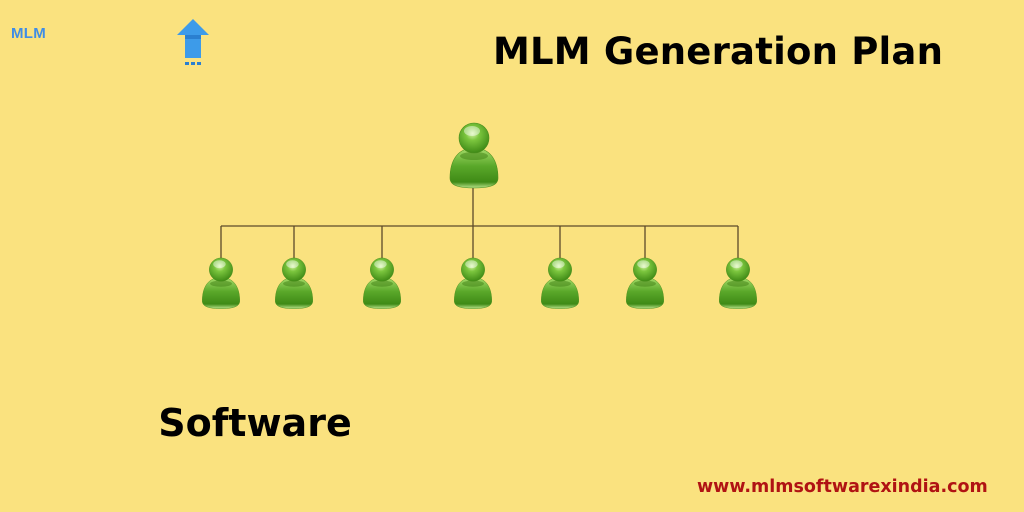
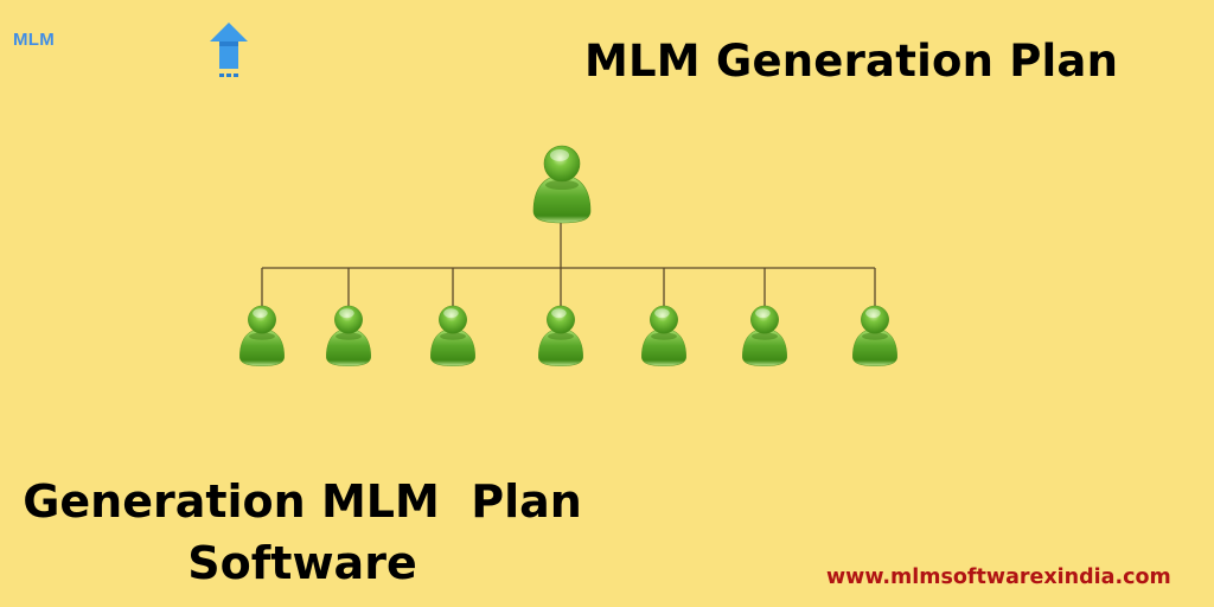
  MLM
  MLM Generation Plan
+ Generation MLM Plan
  Software
  www.mlmsoftwarexindia.com
